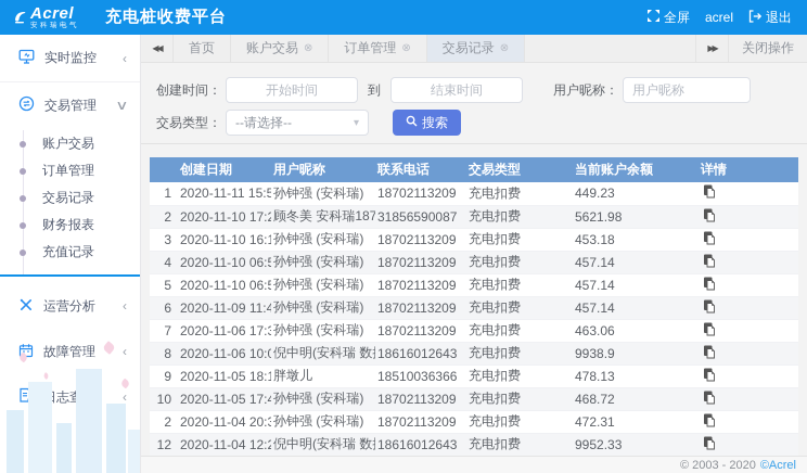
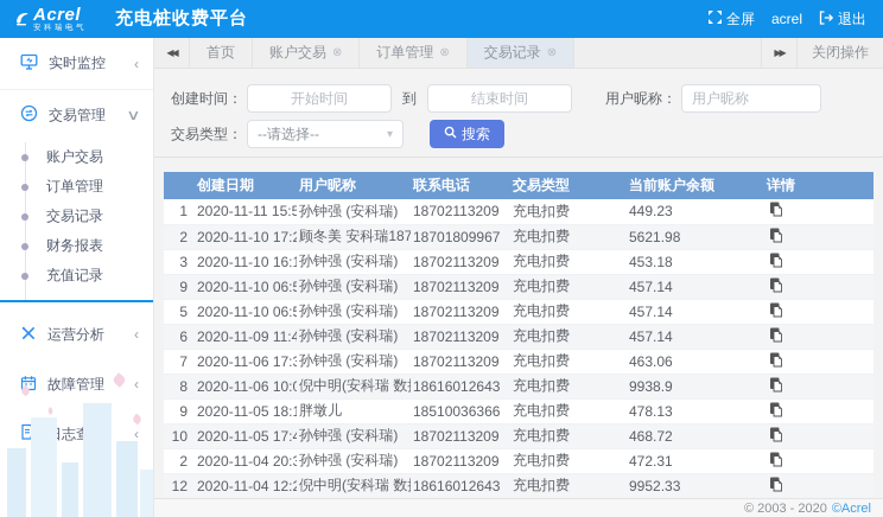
  Acrel
  充电桩收费平台
  全屏
  acrel
  退出
  实时监控
  ‹
  交易管理
  ∨
  账户交易
  订单管理
  交易记录
  财务报表
  充值记录
  运营分析
  ‹
  故障管理
  ‹
  ‹
  ◀◀
  首页
  账户交易
  ⊗
  订单管理
  ⊗
  交易记录
  ⊗
  ▶▶
  关闭操作
  创建时间：
  开始时间
  到
  结束时间
  用户昵称：
  用户昵称
  交易类型：
  --请选择--
  ▾
  搜索
  	创建日期	用户昵称	联系电话	交易类型	当前账户余额	详情
  1	2020-11-11 15:5	孙钟强 (安科瑞)	18702113209	充电扣费	449.23
- 2	2020-11-10 17:2	顾冬美 安科瑞187	31856590087	充电扣费	5621.98
+ 2	2020-11-10 17:2	顾冬美 安科瑞187	18701809967	充电扣费	5621.98
  3	2020-11-10 16:1	孙钟强 (安科瑞)	18702113209	充电扣费	453.18
- 4	2020-11-10 06:5	孙钟强 (安科瑞)	18702113209	充电扣费	457.14
+ 9	2020-11-10 06:5	孙钟强 (安科瑞)	18702113209	充电扣费	457.14
  5	2020-11-10 06:5	孙钟强 (安科瑞)	18702113209	充电扣费	457.14
  6	2020-11-09 11:4	孙钟强 (安科瑞)	18702113209	充电扣费	457.14
  7	2020-11-06 17:3	孙钟强 (安科瑞)	18702113209	充电扣费	463.06
  8	2020-11-06 10:0	倪中明(安科瑞 数	18616012643	充电扣费	9938.9
  9	2020-11-05 18:1	胖墩儿	18510036366	充电扣费	478.13
  10	2020-11-05 17:4	孙钟强 (安科瑞)	18702113209	充电扣费	468.72
  2	2020-11-04 20:3	孙钟强 (安科瑞)	18702113209	充电扣费	472.31
  12	2020-11-04 12:2	倪中明(安科瑞 数	18616012643	充电扣费	9952.33
  © 2003 - 2020
  ©Acrel
